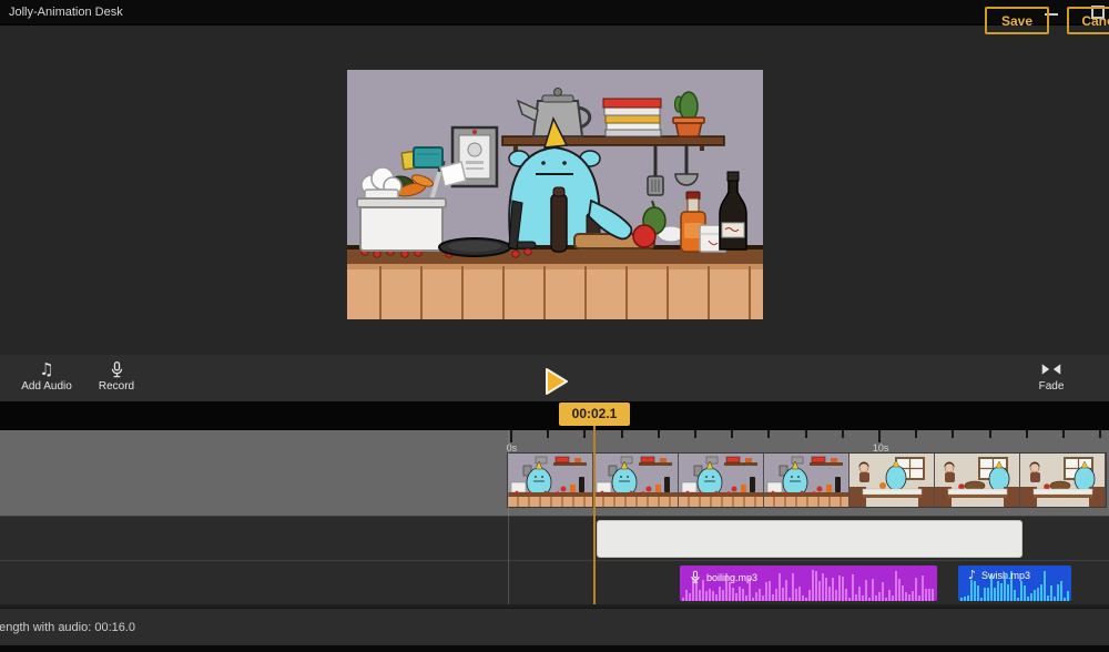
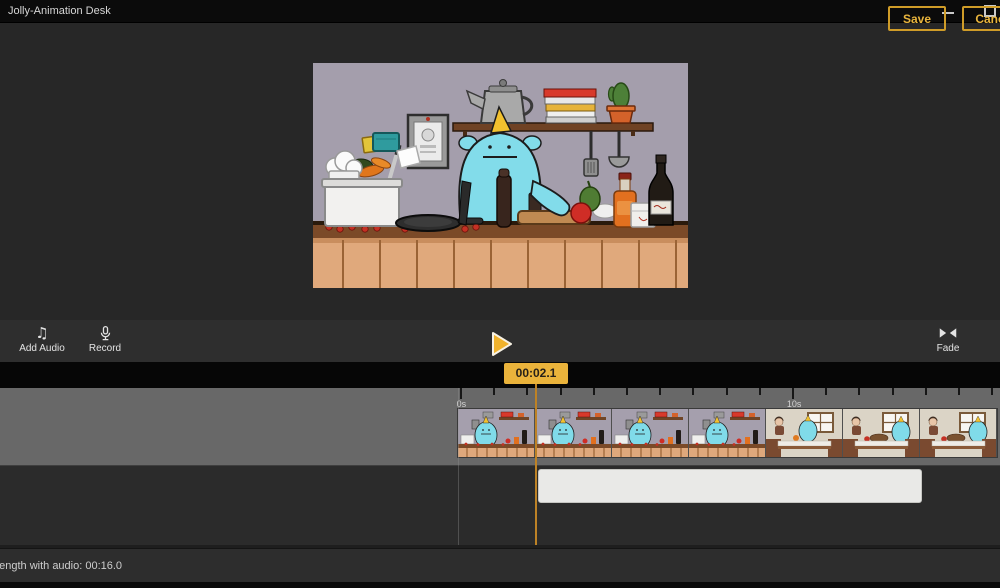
  Jolly-Animation Desk
  ♫
  Add Audio
  Record
  Fade
  00:02.1
  0s
  10s
- boiling.mp3
- ♪
- Swish.mp3
  ength with audio: 00:16.0
  Save
